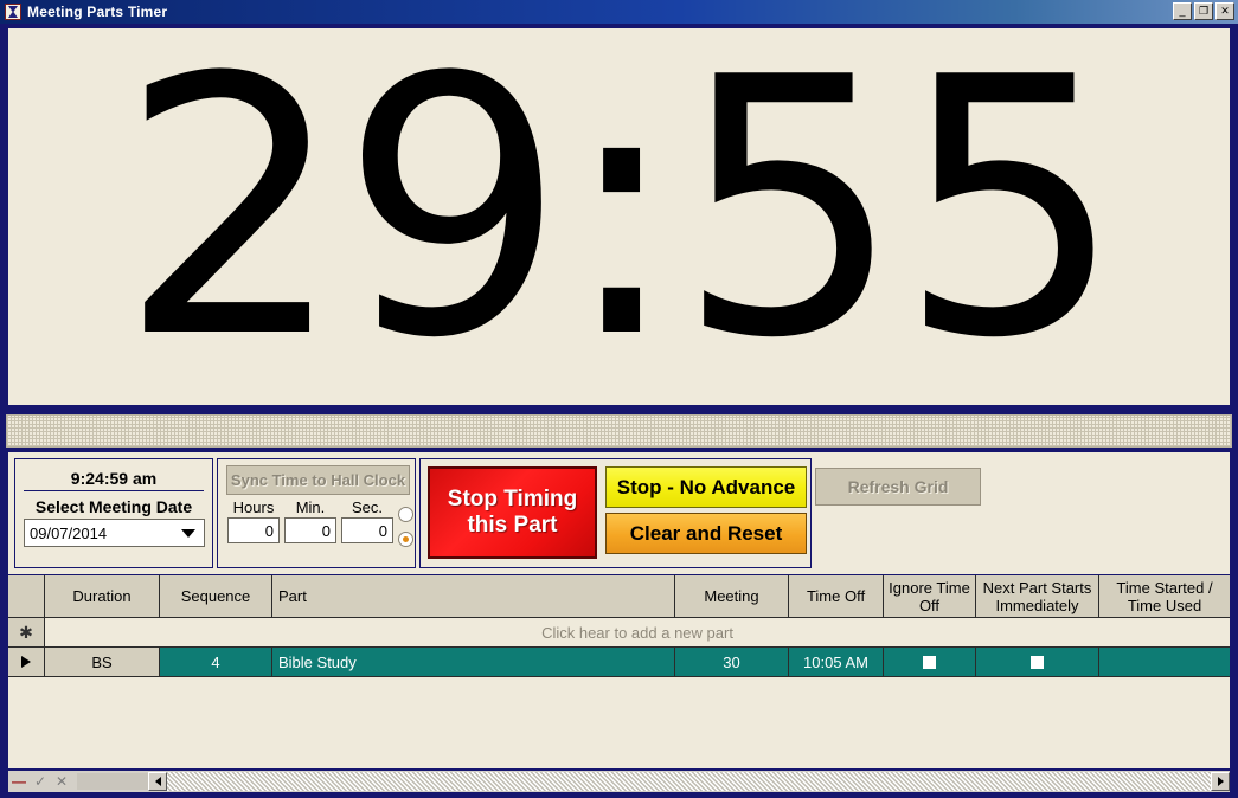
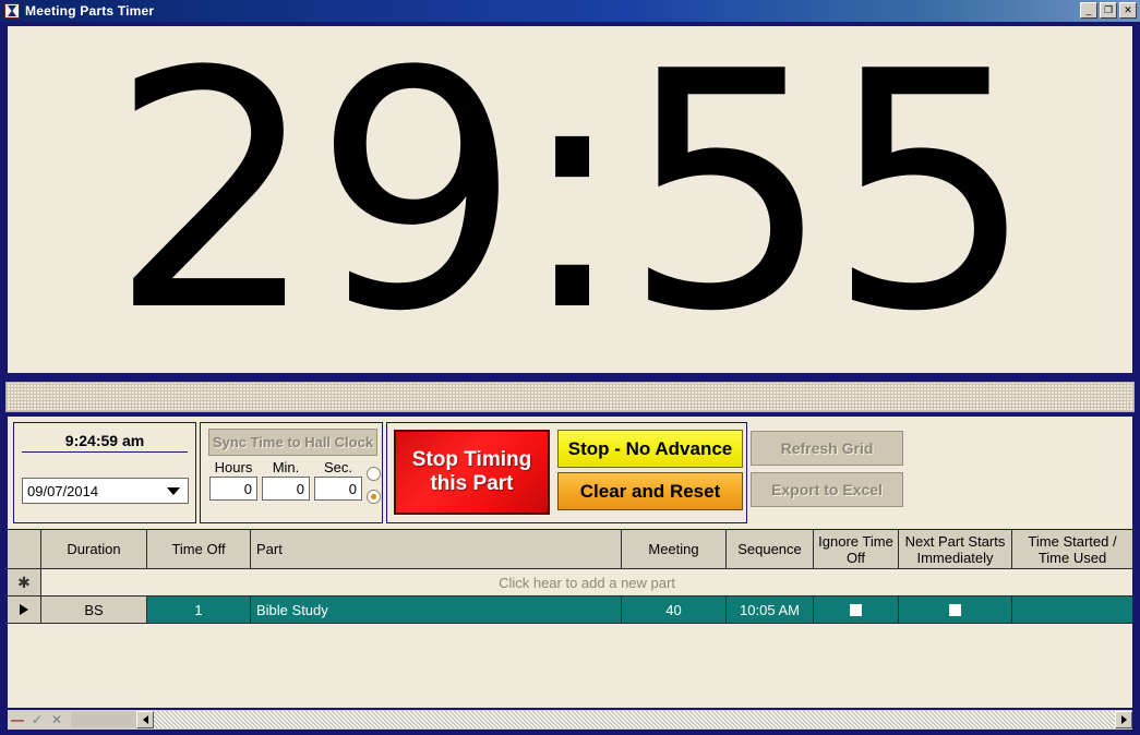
  Meeting Parts Timer
  _
  ❐
  ✕
  29:55
  9:24:59 am
- Select Meeting Date
  09/07/2014
  Sync Time to Hall Clock
  Hours
  0
  Min.
  0
  Sec.
  0
  Stop Timing
  this Part
  Stop - No Advance
  Clear and Reset
  Refresh Grid
+ Export to Excel
  Duration
- Sequence
+ Time Off
  Part
  Meeting
- Time Off
+ Sequence
  Ignore Time
  Off
  Next Part Starts
  Immediately
  Time Started /
  Time Used
  ✱
  Click hear to add a new part
  BS
- 4
+ 1
  Bible Study
- 30
+ 40
  10:05 AM
  —
  ✓
  ✕
